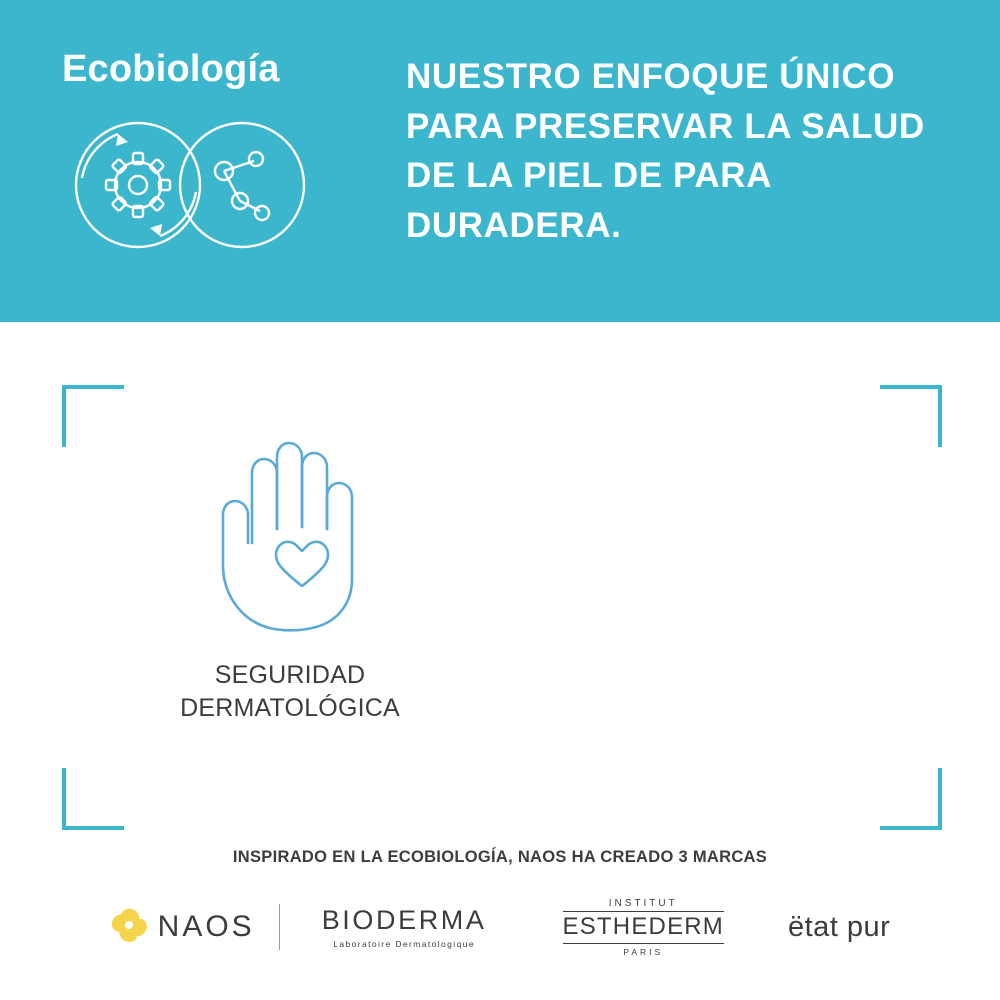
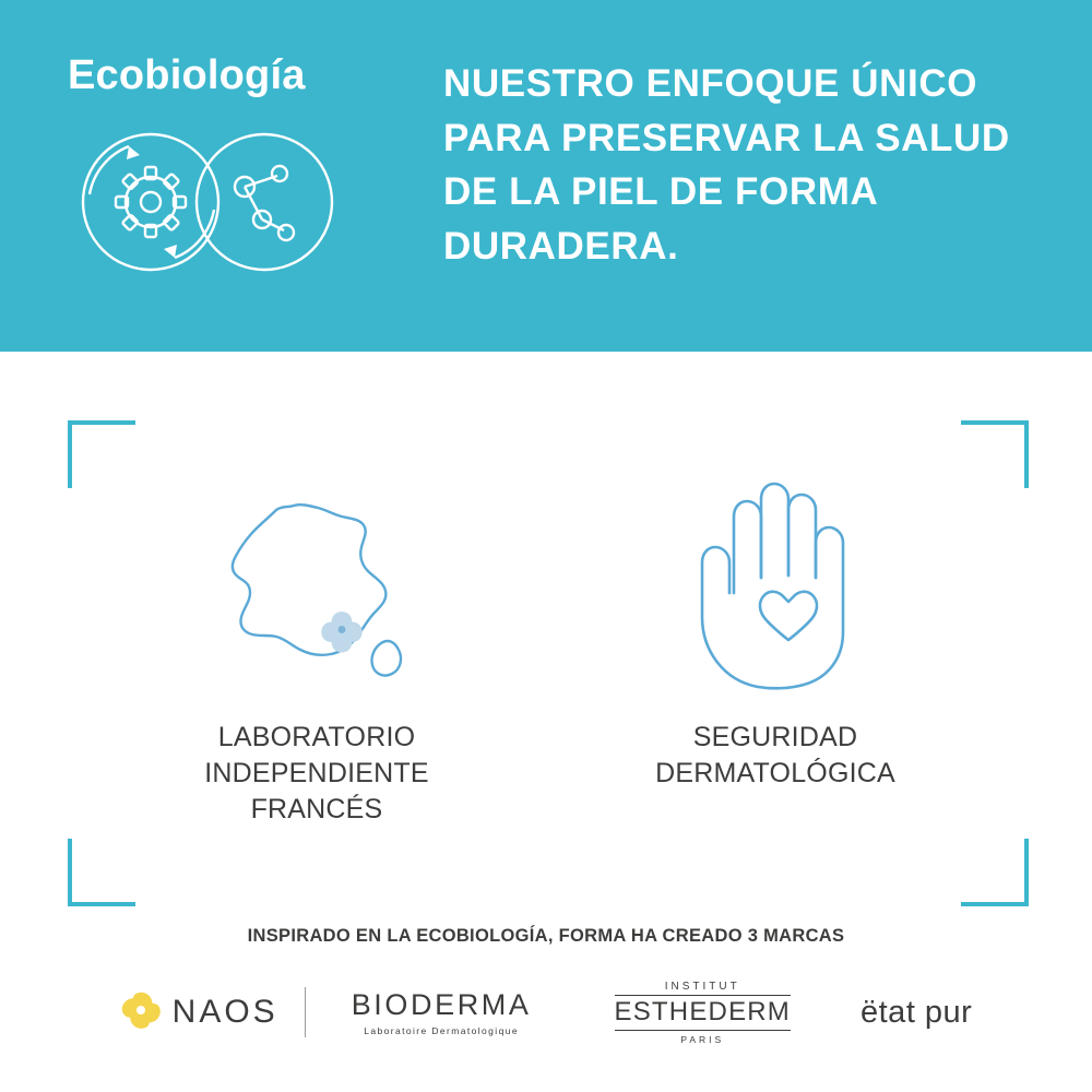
  Ecobiología
- NUESTRO ENFOQUE ÚNICO PARA PRESERVAR LA SALUD DE LA PIEL DE PARA DURADERA.
+ NUESTRO ENFOQUE ÚNICO PARA PRESERVAR LA SALUD DE LA PIEL DE FORMA DURADERA.
+ LABORATORIO
+ INDEPENDIENTE
+ FRANCÉS
  SEGURIDAD
  DERMATOLÓGICA
- INSPIRADO EN LA ECOBIOLOGÍA, NAOS HA CREADO 3 MARCAS
+ INSPIRADO EN LA ECOBIOLOGÍA, FORMA HA CREADO 3 MARCAS
  NAOS
  BIODERMA
  Laboratoire Dermatologique
  INSTITUT
  ESTHEDERM
  PARIS
  ëtat pur
